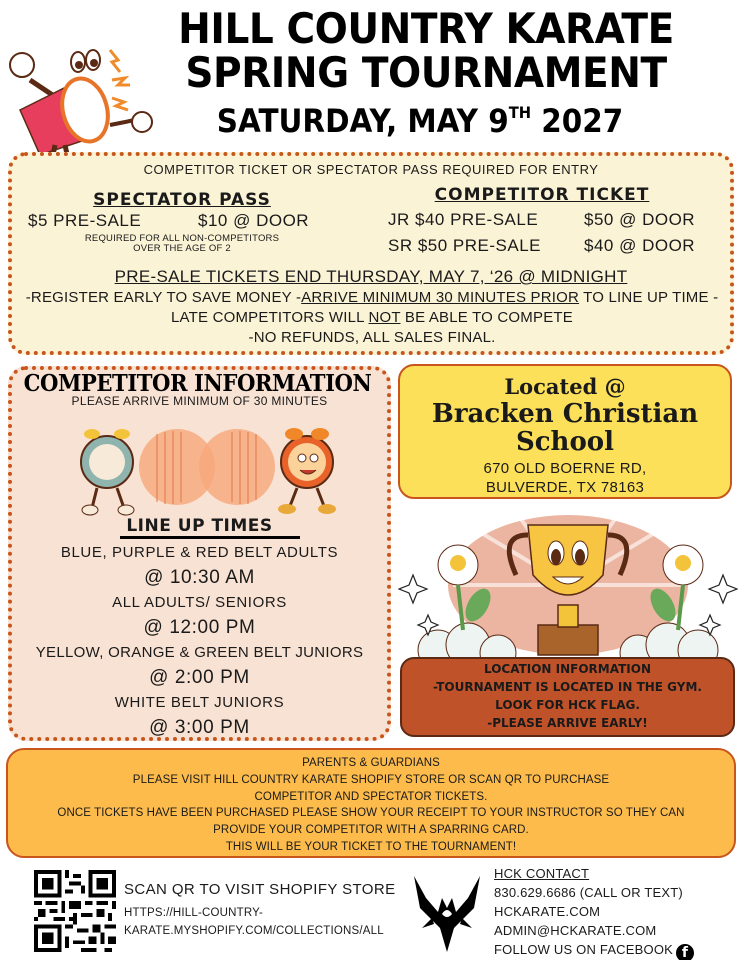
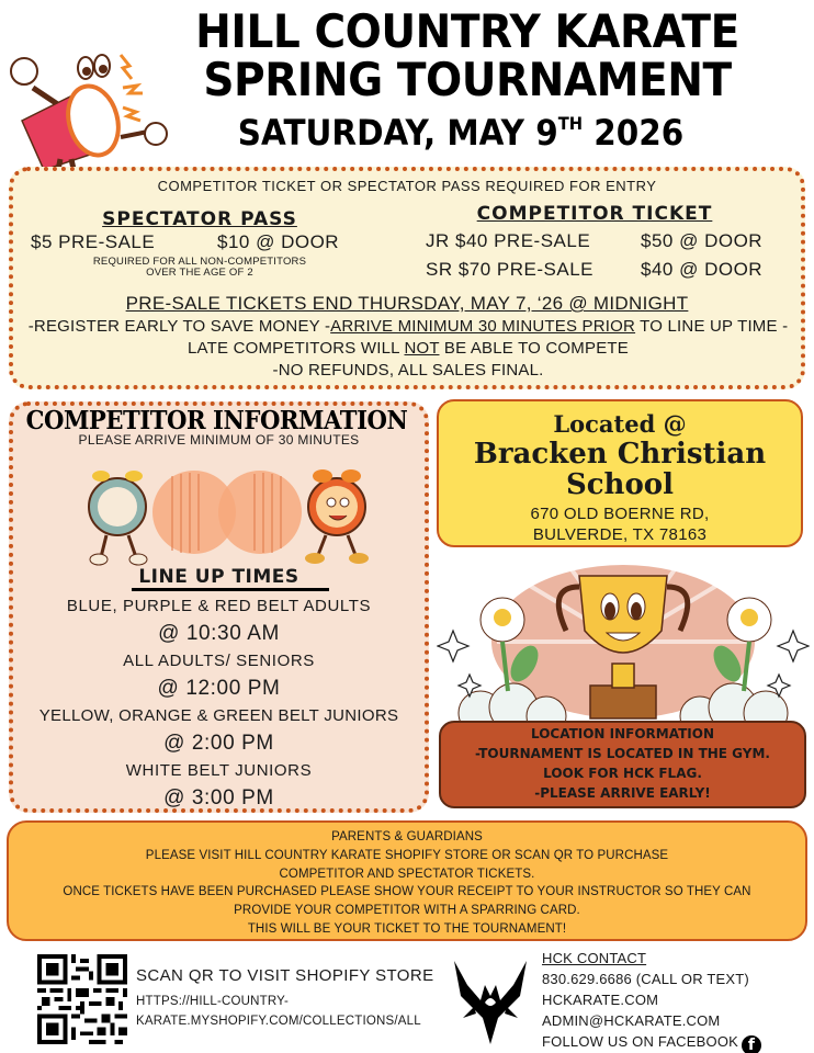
  HILL COUNTRY KARATE
  SPRING TOURNAMENT
- SATURDAY, MAY 9TH 2027
+ SATURDAY, MAY 9TH 2026
  COMPETITOR TICKET OR SPECTATOR PASS REQUIRED FOR ENTRY
  SPECTATOR PASS
  $5 PRE-SALE
  $10 @ DOOR
  REQUIRED FOR ALL NON-COMPETITORS
  OVER THE AGE OF 2
  COMPETITOR TICKET
  JR $40 PRE-SALE
  $50 @ DOOR
- SR $50 PRE-SALE
+ SR $70 PRE-SALE
  $40 @ DOOR
  PRE-SALE TICKETS END THURSDAY, MAY 7, ‘26 @ MIDNIGHT
  -REGISTER EARLY TO SAVE MONEY -ARRIVE MINIMUM 30 MINUTES PRIOR TO LINE UP TIME -LATE COMPETITORS WILL NOT BE ABLE TO COMPETE
  -NO REFUNDS, ALL SALES FINAL.
  COMPETITOR INFORMATION
  PLEASE ARRIVE MINIMUM OF 30 MINUTES
  LINE UP TIMES
  BLUE, PURPLE & RED BELT ADULTS
  @ 10:30 AM
  ALL ADULTS/ SENIORS
  @ 12:00 PM
  YELLOW, ORANGE & GREEN BELT JUNIORS
  @ 2:00 PM
  WHITE BELT JUNIORS
  @ 3:00 PM
  Located @
  Bracken Christian
  School
  670 OLD BOERNE RD,
  BULVERDE, TX 78163
  LOCATION INFORMATION
  -TOURNAMENT IS LOCATED IN THE GYM.
  LOOK FOR HCK FLAG.
  -PLEASE ARRIVE EARLY!
  PARENTS & GUARDIANS
  PLEASE VISIT HILL COUNTRY KARATE SHOPIFY STORE OR SCAN QR TO PURCHASE
  COMPETITOR AND SPECTATOR TICKETS.
  ONCE TICKETS HAVE BEEN PURCHASED PLEASE SHOW YOUR RECEIPT TO YOUR INSTRUCTOR SO THEY CAN
  PROVIDE YOUR COMPETITOR WITH A SPARRING CARD.
  THIS WILL BE YOUR TICKET TO THE TOURNAMENT!
  SCAN QR TO VISIT SHOPIFY STORE
  HTTPS://HILL-COUNTRY-
  KARATE.MYSHOPIFY.COM/COLLECTIONS/ALL
  HCK CONTACT
  830.629.6686 (CALL OR TEXT)
  HCKARATE.COM
  ADMIN@HCKARATE.COM
  FOLLOW US ON FACEBOOK f
